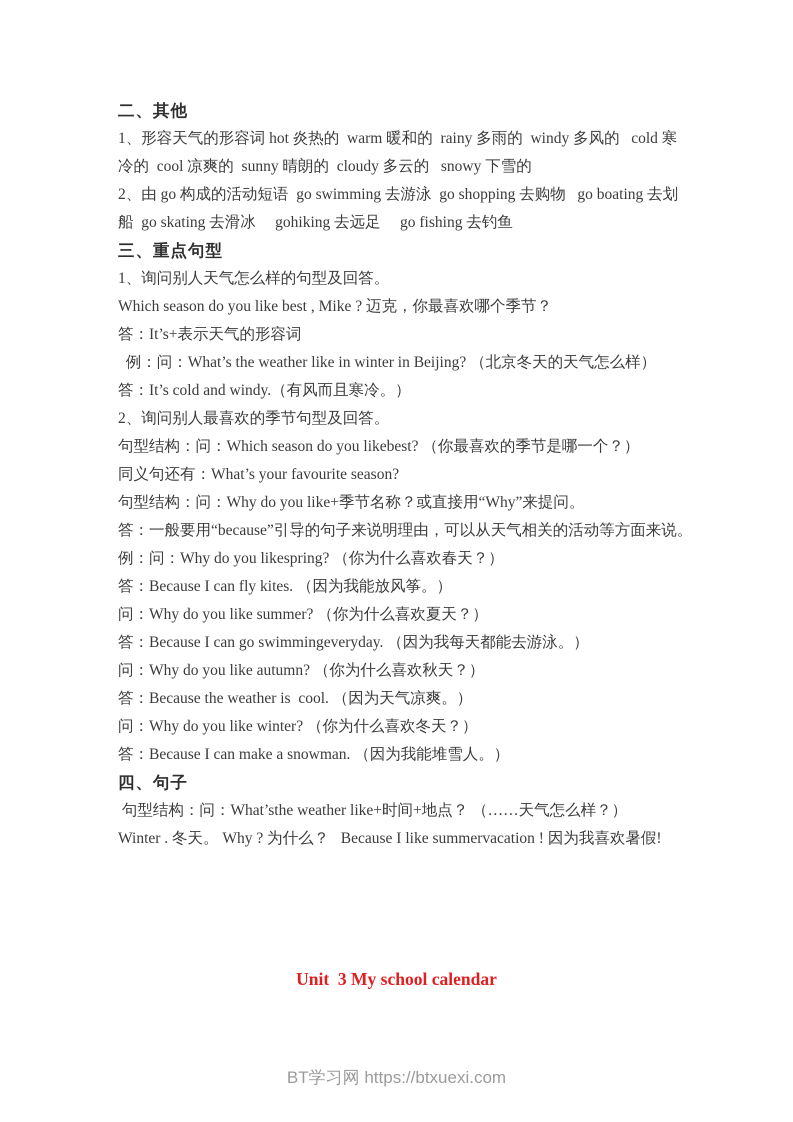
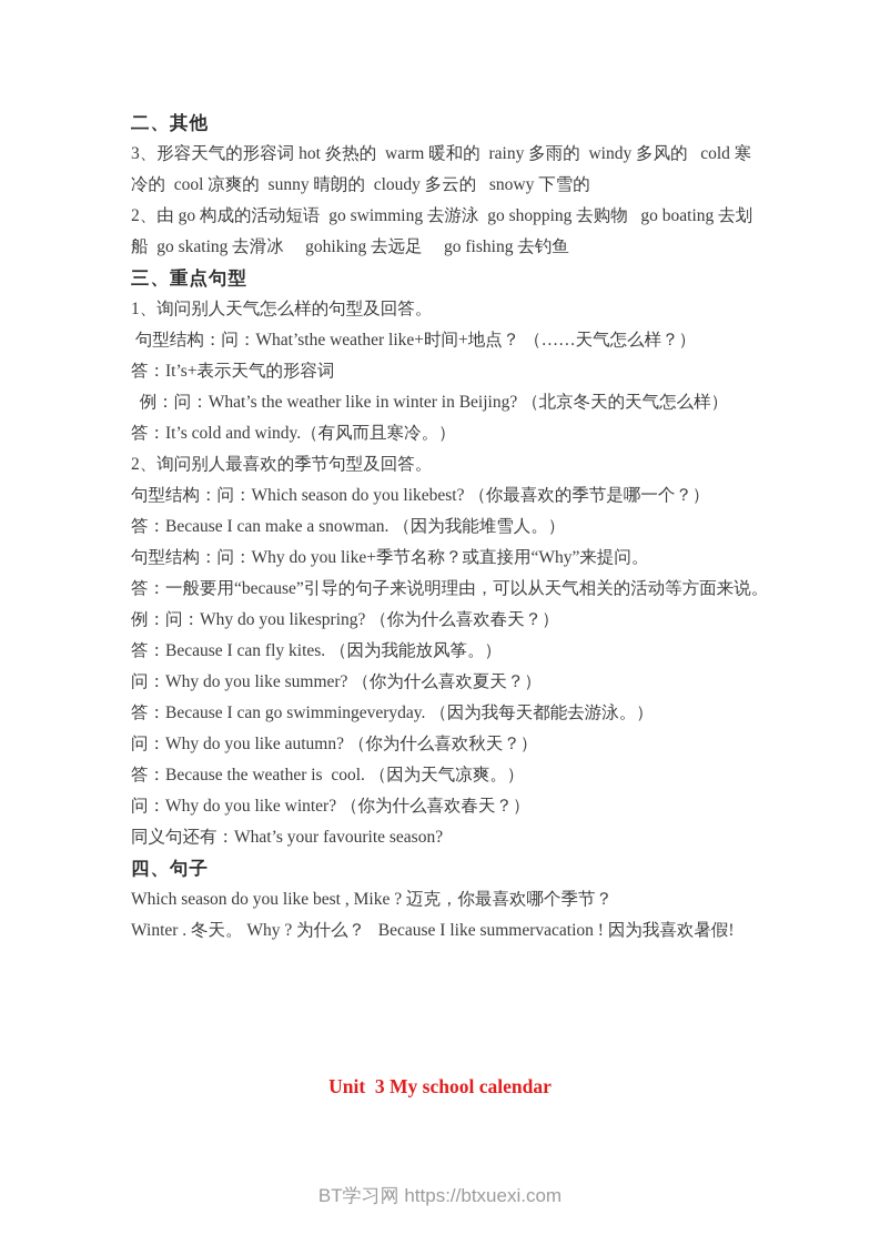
  二、其他
- 1、形容天气的形容词 hot 炎热的 warm 暖和的 rainy 多雨的 windy 多风的 cold 寒
+ 3、形容天气的形容词 hot 炎热的 warm 暖和的 rainy 多雨的 windy 多风的 cold 寒
  冷的 cool 凉爽的 sunny 晴朗的 cloudy 多云的 snowy 下雪的
  2、由 go 构成的活动短语 go swimming 去游泳 go shopping 去购物 go boating 去划
  船 go skating 去滑冰 gohiking 去远足 go fishing 去钓鱼
  三、重点句型
  1、询问别人天气怎么样的句型及回答。
- Which season do you like best , Mike ? 迈克，你最喜欢哪个季节？
+ 句型结构：问：What’sthe weather like+时间+地点？ （……天气怎么样？）
  答：It’s+表示天气的形容词
  例：问：What’s the weather like in winter in Beijing? （北京冬天的天气怎么样）
  答：It’s cold and windy.（有风而且寒冷。）
  2、询问别人最喜欢的季节句型及回答。
  句型结构：问：Which season do you likebest? （你最喜欢的季节是哪一个？）
- 同义句还有：What’s your favourite season?
+ 答：Because I can make a snowman. （因为我能堆雪人。）
  句型结构：问：Why do you like+季节名称？或直接用“Why”来提问。
  答：一般要用“because”引导的句子来说明理由，可以从天气相关的活动等方面来说。
  例：问：Why do you likespring? （你为什么喜欢春天？）
  答：Because I can fly kites. （因为我能放风筝。）
  问：Why do you like summer? （你为什么喜欢夏天？）
  答：Because I can go swimmingeveryday. （因为我每天都能去游泳。）
  问：Why do you like autumn? （你为什么喜欢秋天？）
  答：Because the weather is cool. （因为天气凉爽。）
- 问：Why do you like winter? （你为什么喜欢冬天？）
+ 问：Why do you like winter? （你为什么喜欢春天？）
- 答：Because I can make a snowman. （因为我能堆雪人。）
+ 同义句还有：What’s your favourite season?
  四、句子
- 句型结构：问：What’sthe weather like+时间+地点？ （……天气怎么样？）
+ Which season do you like best , Mike ? 迈克，你最喜欢哪个季节？
  Winter . 冬天。 Why ? 为什么？ Because I like summervacation ! 因为我喜欢暑假!
  Unit 3 My school calendar
  BT学习网 https://btxuexi.com
